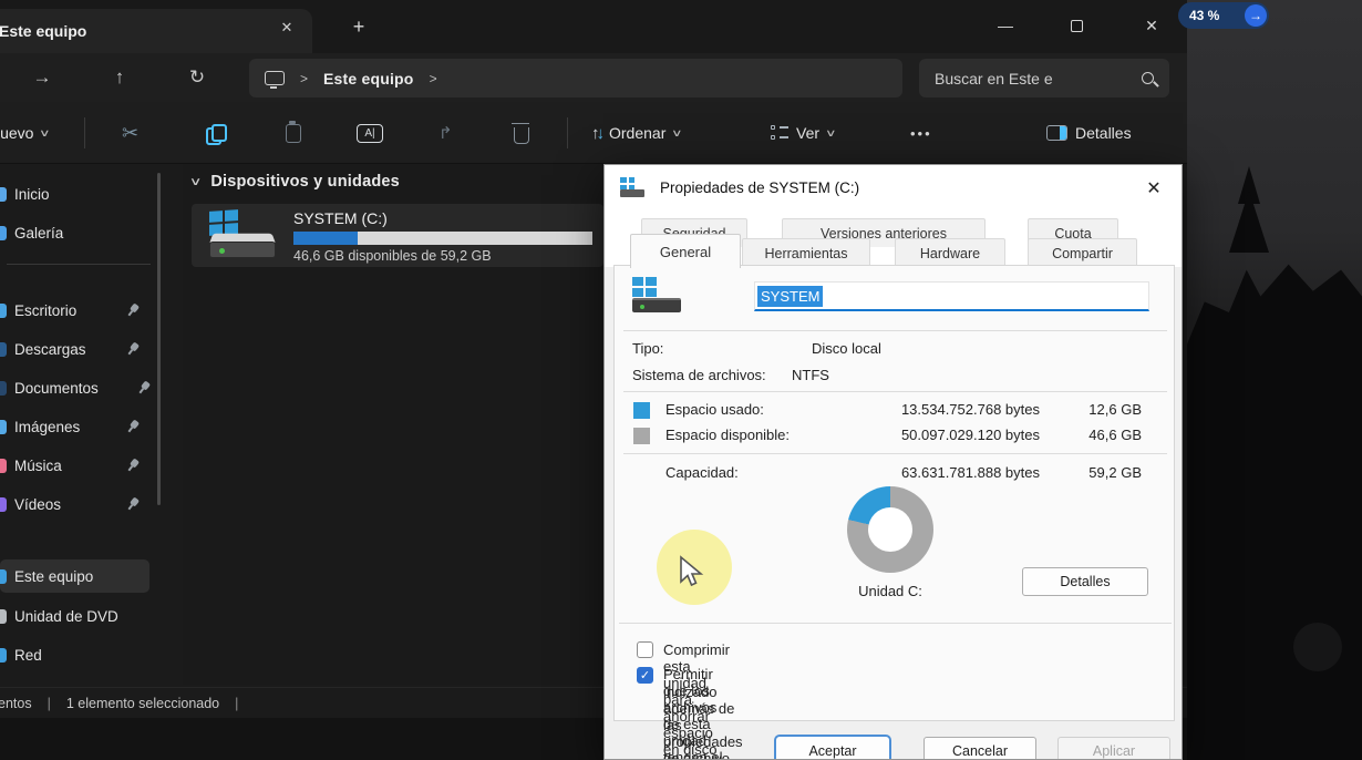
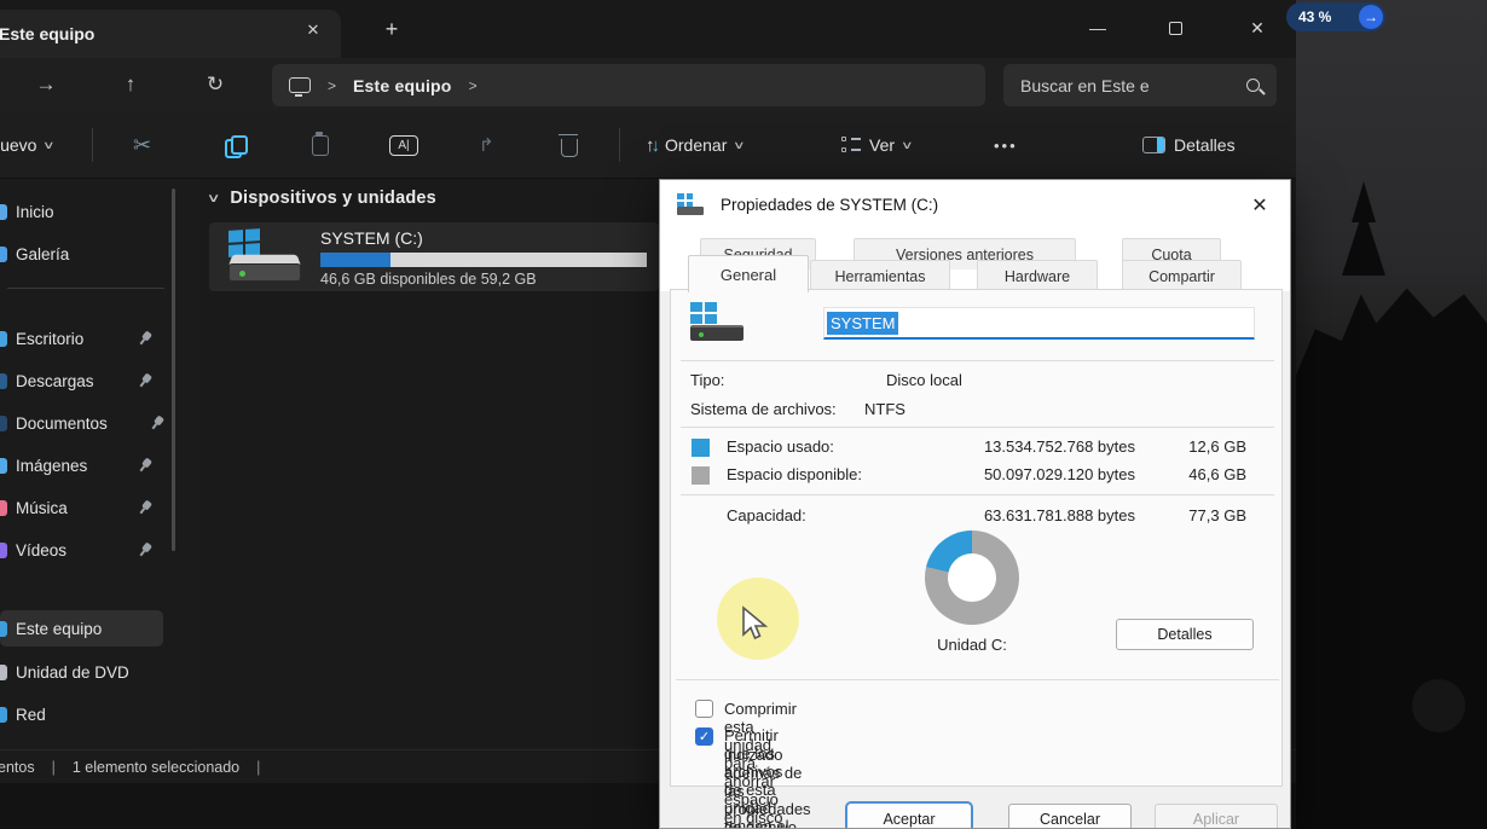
  Este equipo
  ✕
  +
  —
  ✕
  →
  ↑
  ↻
  >
  Este equipo
  >
  Buscar en Este e
  uevo
  ∨
  ✂
  A|
  ↱
  ↑↓
  Ordenar
  ∨
  Ver
  ∨
  •••
  Detalles
  Inicio
  Galería
  Escritorio
  Descargas
  Documentos
  Imágenes
  Música
  Vídeos
  Este equipo
  Unidad de DVD
  Red
  ∨
  Dispositivos y unidades
  SYSTEM (C:)
  46,6 GB disponibles de 59,2 GB
  entos
  |
  1 elemento seleccionado
  |
  Propiedades de SYSTEM (C:)
  ✕
  Versiones anteriores
  Cuota
  General
  Herramientas
  Hardware
  Compartir
  SYSTEM
  Tipo:
  Disco local
  Sistema de archivos:
  NTFS
  Espacio usado:
  13.534.752.768 bytes
  12,6 GB
  Espacio disponible:
  50.097.029.120 bytes
  46,6 GB
  Capacidad:
  63.631.781.888 bytes
- 59,2 GB
+ 77,3 GB
  Unidad C:
  Detalles
  Comprimir esta unidad para ahorrar espacio en disco
  ✓
  Permitir que los archivos de esta unidad tengan el
  indizado además de las propiedades de archivo
  Aceptar
  Cancelar
  Aplicar
  43 %
  →
